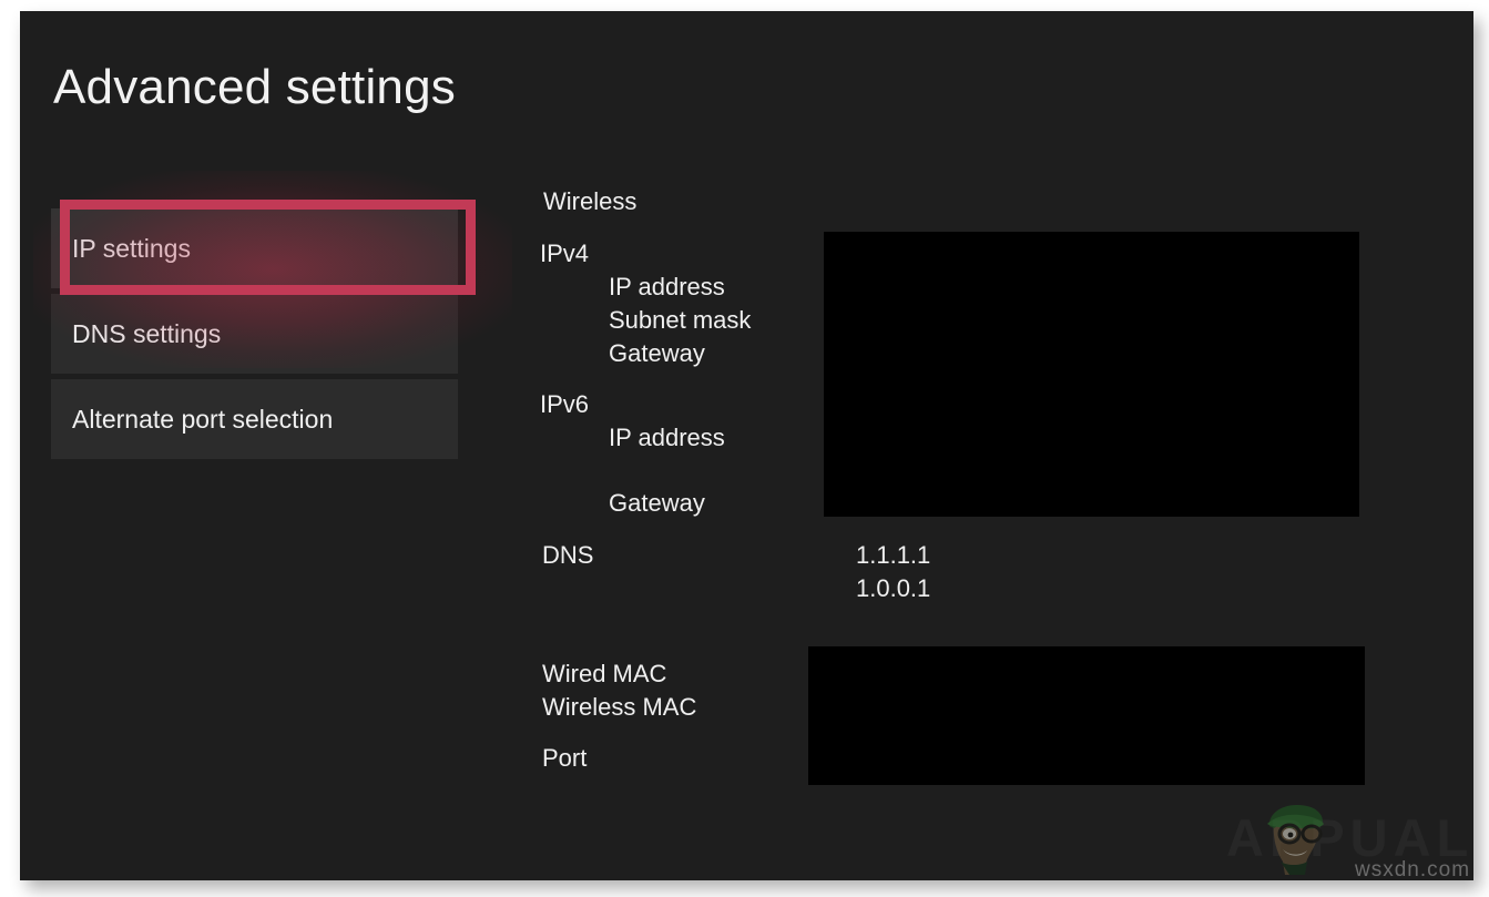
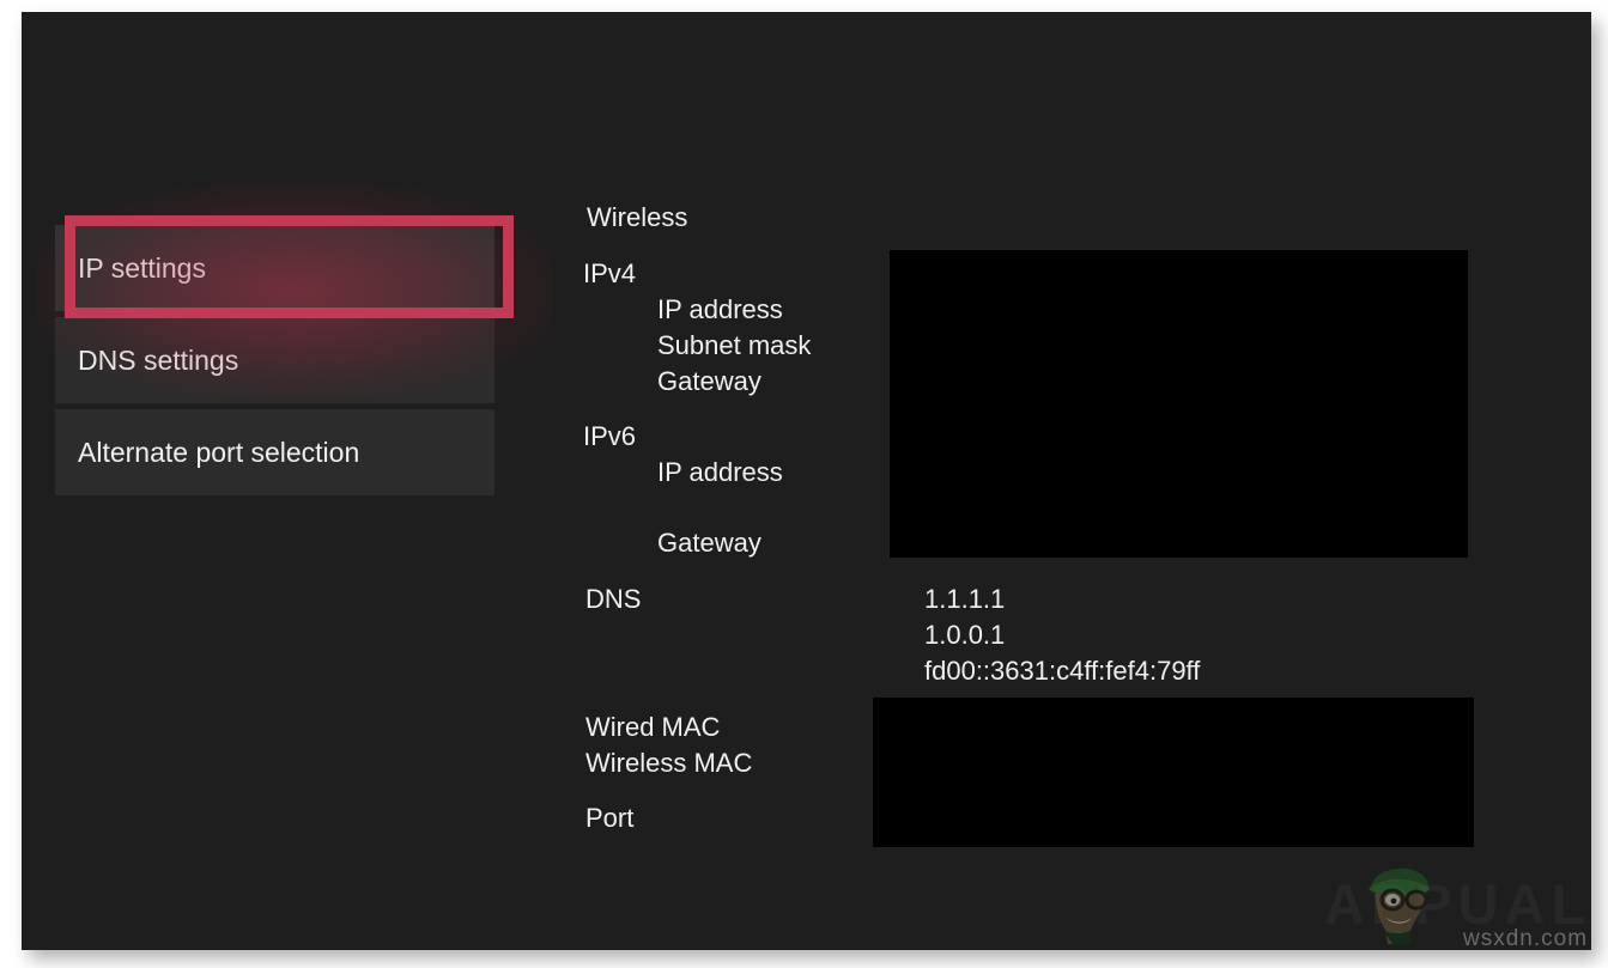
- Advanced settings
  Alternate port selection
  Wireless
  IPv4
  IP address
  Subnet mask
  Gateway
  IPv6
  IP address
  Gateway
  DNS
  1.1.1.1
  1.0.0.1
+ fd00::3631:c4ff:fef4:79ff
  Wired MAC
  Wireless MAC
  Port
  APPUAL
  wsxdn.com
